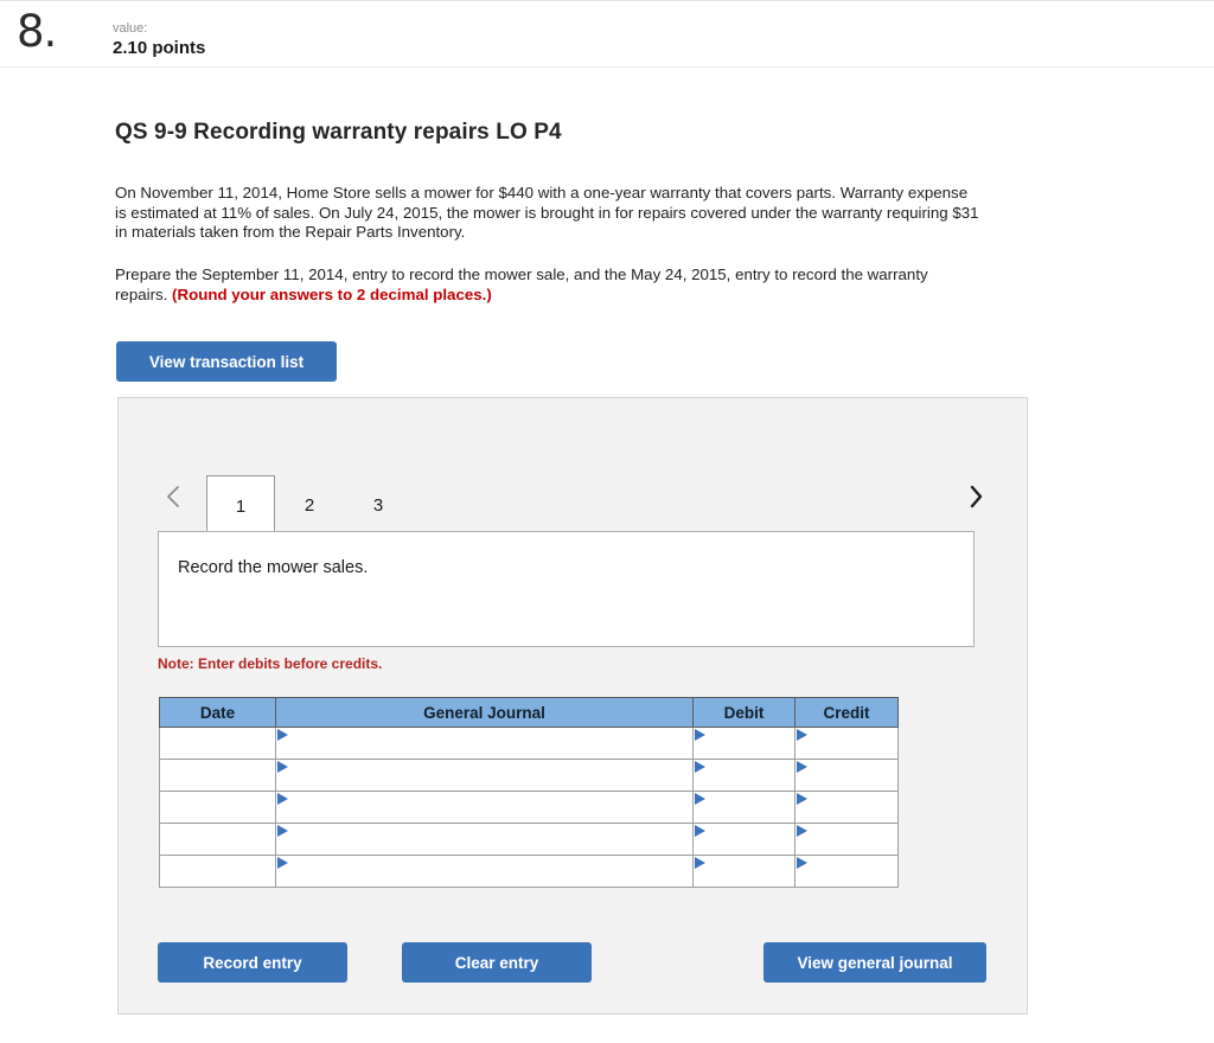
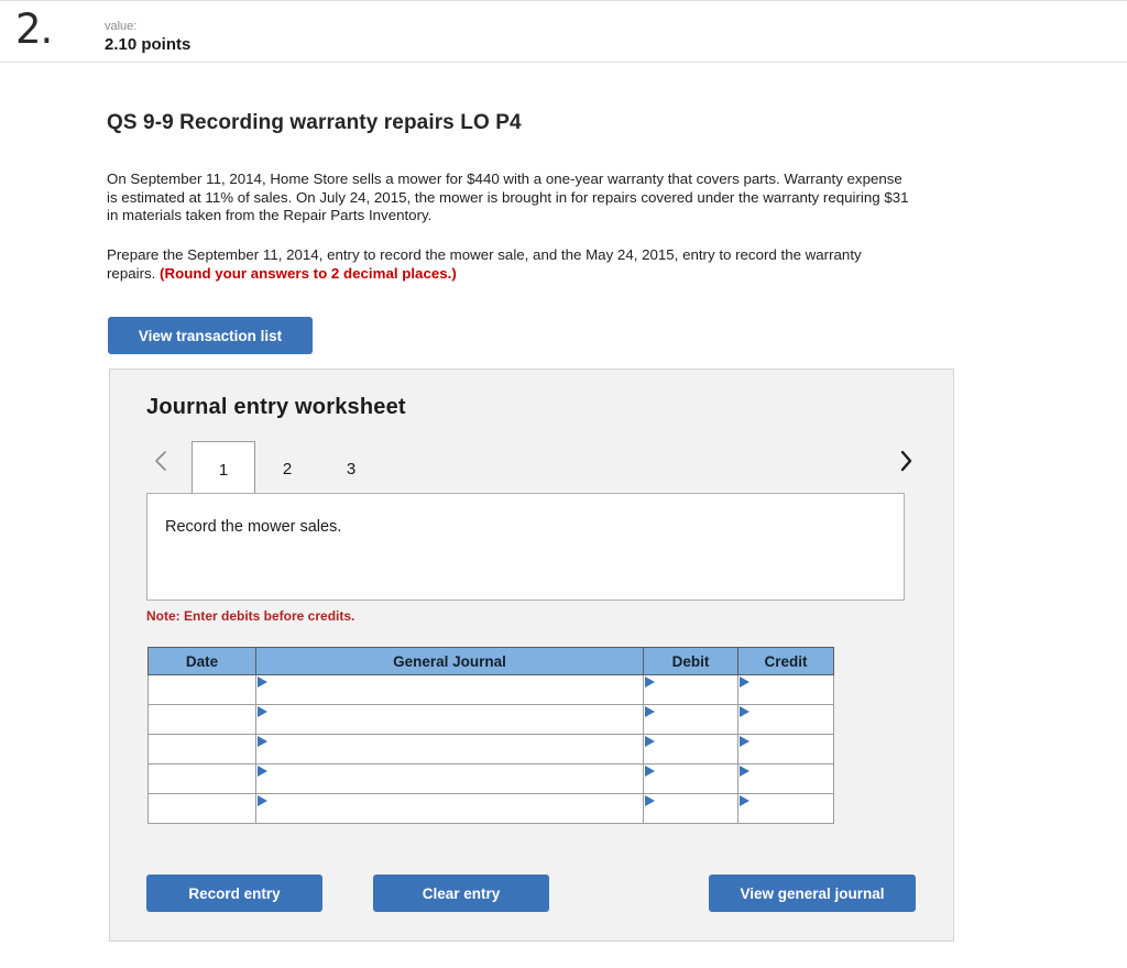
- 8.
+ 2.
  value:
  2.10 points
  QS 9-9 Recording warranty repairs LO P4
- On November 11, 2014, Home Store sells a mower for $440 with a one-year warranty that covers parts. Warranty expense is estimated at 11% of sales. On July 24, 2015, the mower is brought in for repairs covered under the warranty requiring $31 in materials taken from the Repair Parts Inventory.
+ On September 11, 2014, Home Store sells a mower for $440 with a one-year warranty that covers parts. Warranty expense is estimated at 11% of sales. On July 24, 2015, the mower is brought in for repairs covered under the warranty requiring $31 in materials taken from the Repair Parts Inventory.
  Prepare the September 11, 2014, entry to record the mower sale, and the May 24, 2015, entry to record the warranty repairs. (Round your answers to 2 decimal places.)
  View transaction list
+ Journal entry worksheet
  1
  2
  3
  Record the mower sales.
  Note: Enter debits before credits.
  Date	General Journal	Debit	Credit
  Record entry
  Clear entry
  View general journal
